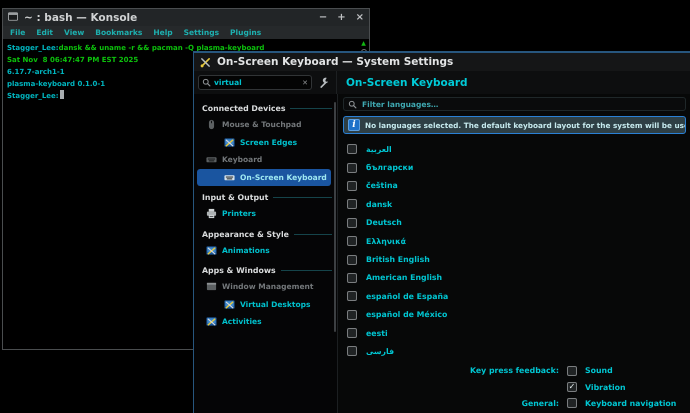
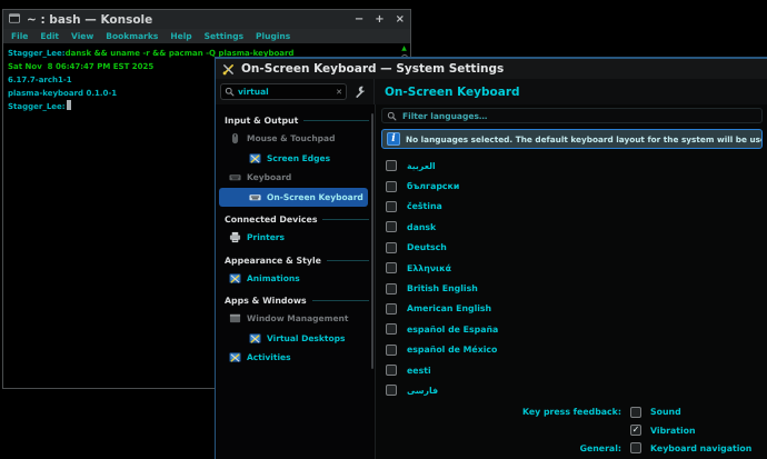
  ~ : bash — Konsole
  −
  +
  ×
  File
  Edit
  View
  Bookmarks
  Help
  Settings
  Plugins
  Stagger_Lee:dansk && uname -r && pacman -Q plasma-keyboard
  Sat Nov 8 06:47:47 PM EST 2025
  6.17.7-arch1-1
  plasma-keyboard 0.1.0-1
  Stagger_Lee:
  On-Screen Keyboard — System Settings
  virtual
  ✕
  On-Screen Keyboard
- Connected Devices
+ Input & Output
  Mouse & Touchpad
  Screen Edges
  Keyboard
  On-Screen Keyboard
- Input & Output
+ Connected Devices
  Printers
  Appearance & Style
  Animations
  Apps & Windows
  Window Management
  Virtual Desktops
  Activities
  Filter languages…
  i
  No languages selected. The default keyboard layout for the system will be us
  العربية
  български
  čeština
  dansk
  Deutsch
  Ελληνικά
  British English
  American English
  español de España
  español de México
  eesti
  فارسی
  Key press feedback:
  Sound
  ✓
  Vibration
  General:
  Keyboard navigation
